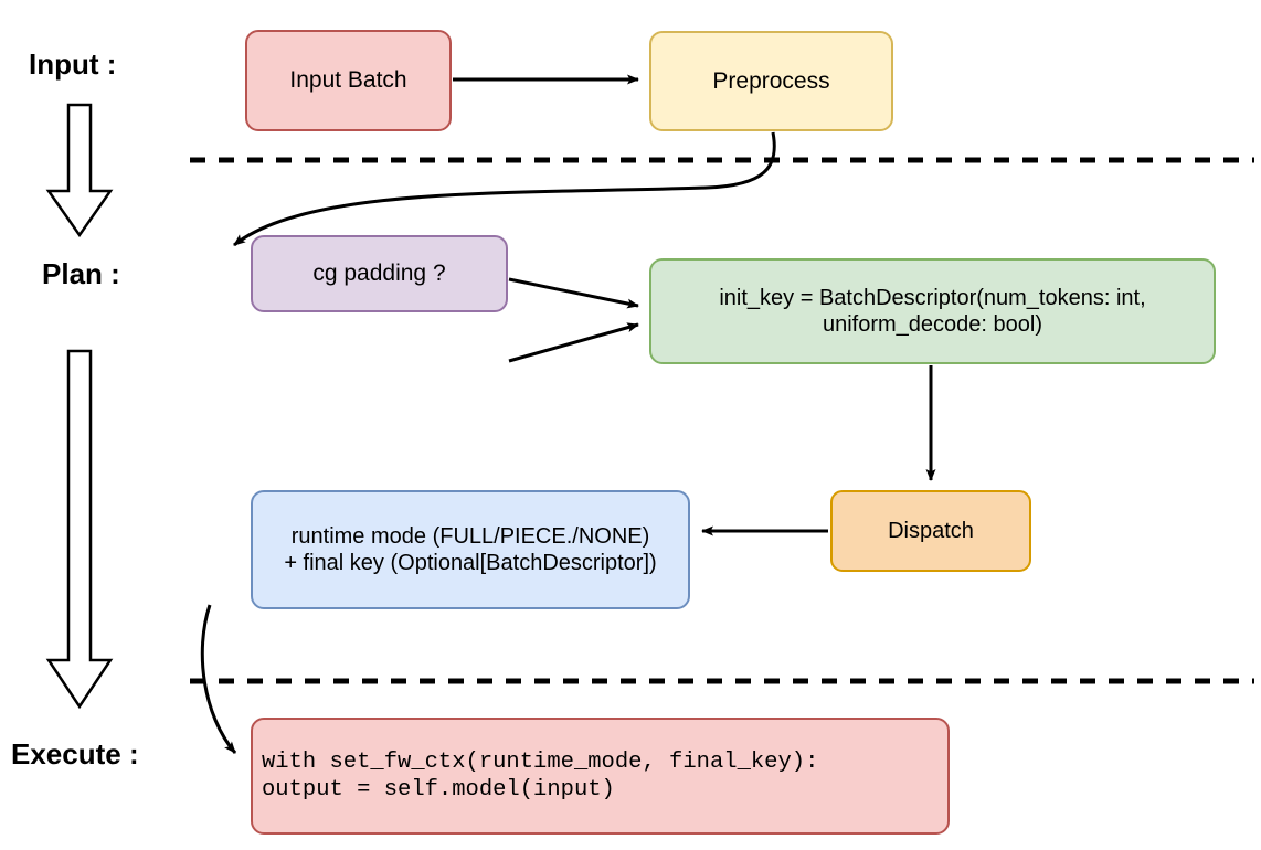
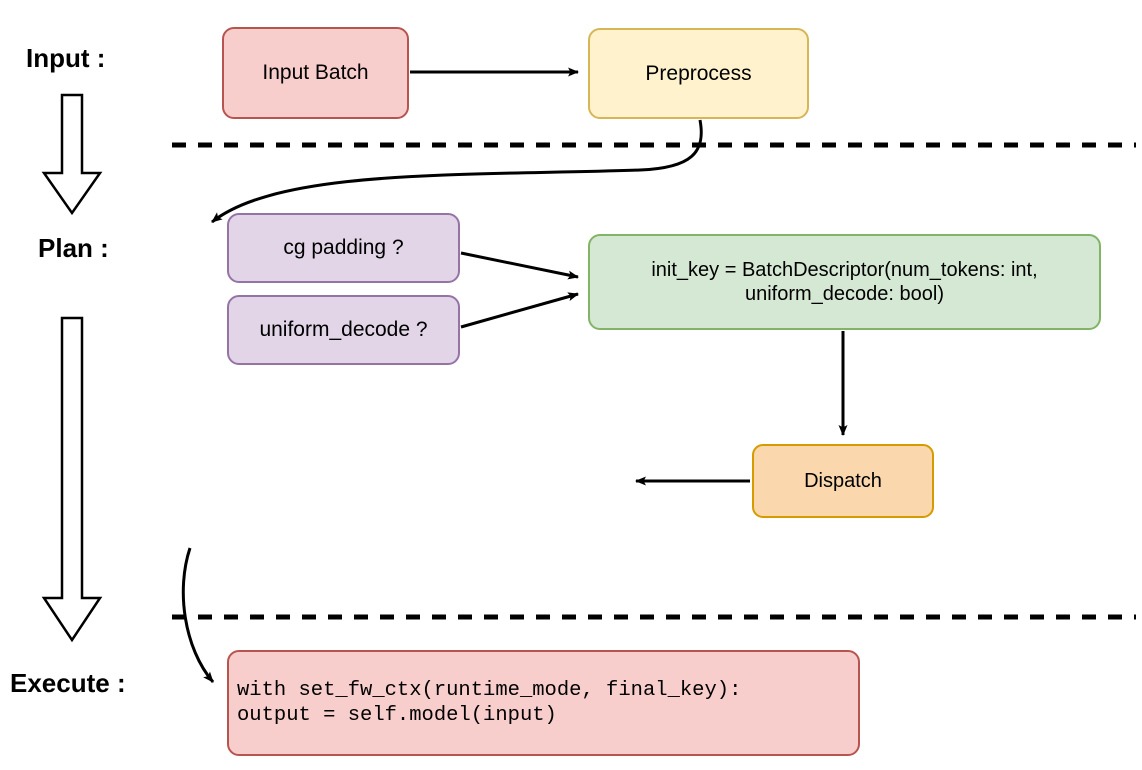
  Input :
  Plan :
  Execute :
  Input Batch
  Preprocess
  cg padding ?
+ uniform_decode ?
  init_key = BatchDescriptor(num_tokens: int,
  uniform_decode: bool)
  Dispatch
- runtime mode (FULL/PIECE./NONE)
- + final key (Optional[BatchDescriptor])
  with set_fw_ctx(runtime_mode, final_key):
  output = self.model(input)
